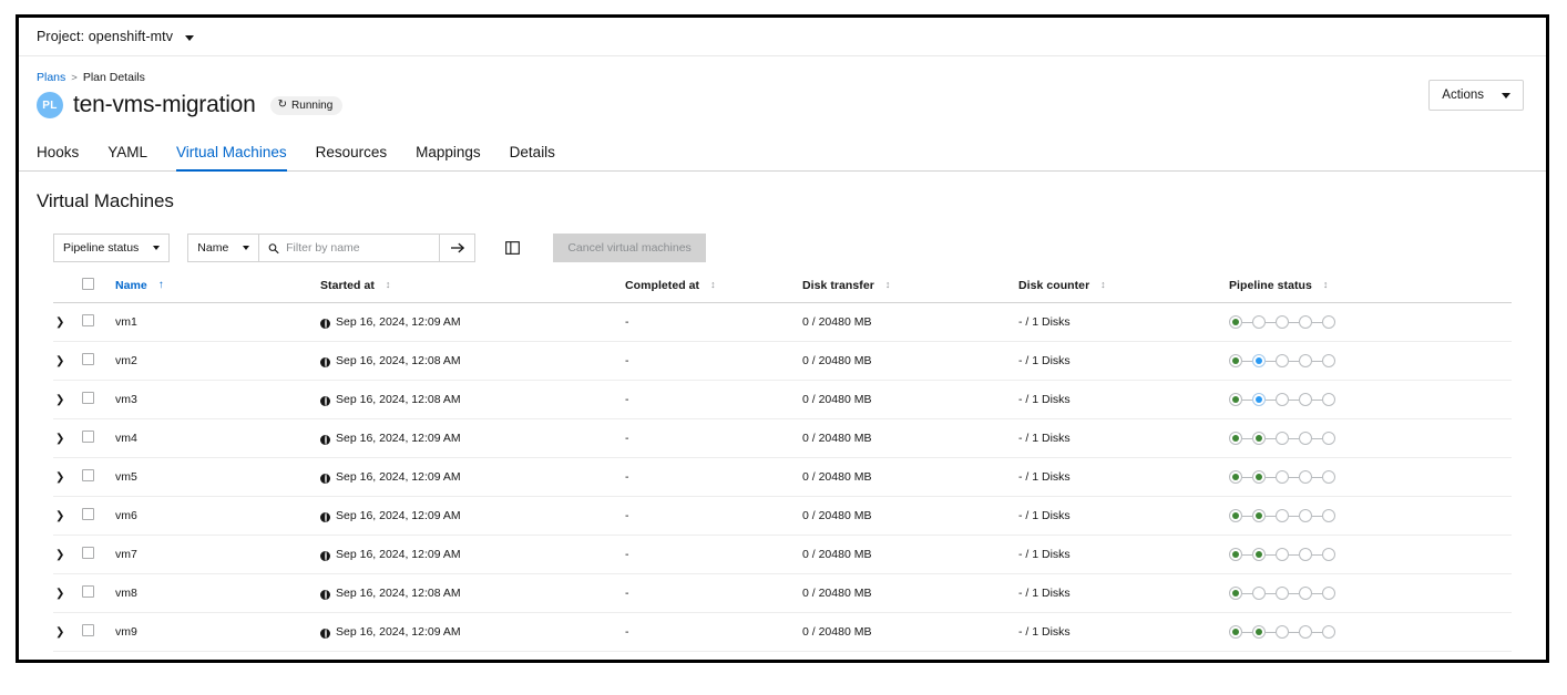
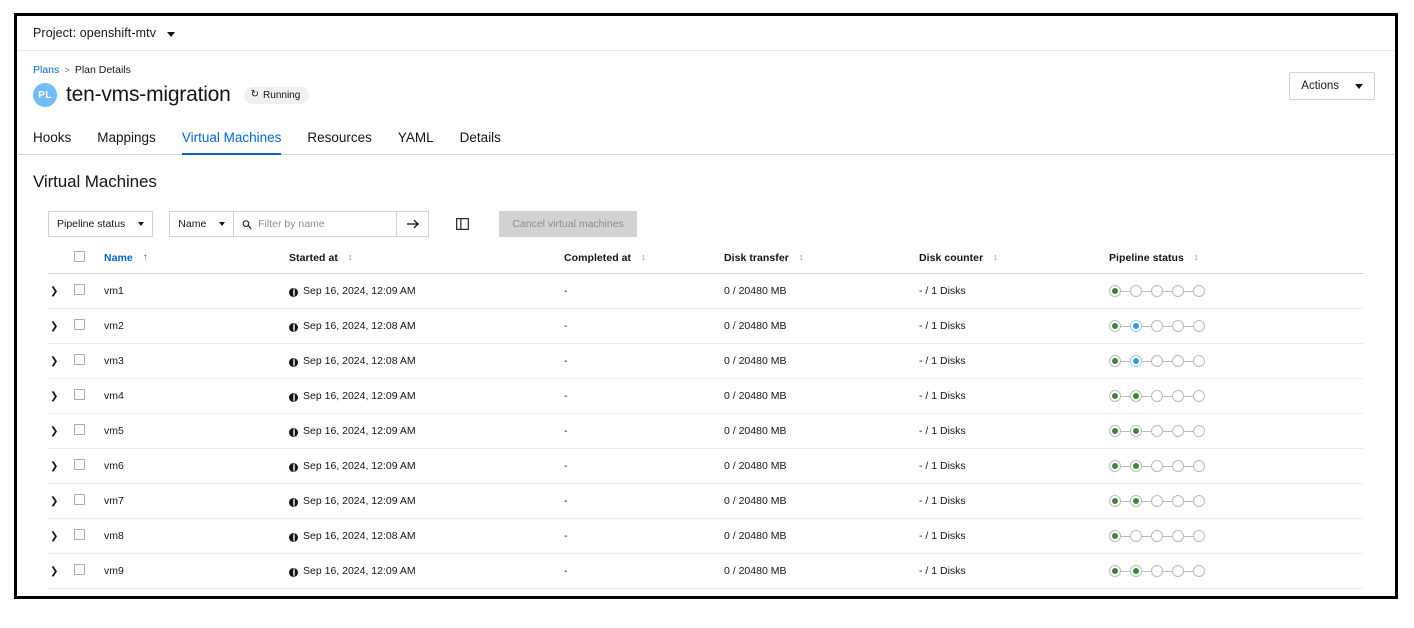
  Project: openshift-mtv
  Plans
  >
  Plan Details
  PL
  ten-vms-migration
  ↻
  Running
  Actions
  Hooks
- YAML
+ Mappings
  Virtual Machines
  Resources
- Mappings
+ YAML
  Details
  Virtual Machines
  Pipeline status
  Name
  Filter by name
  Cancel virtual machines
  		Name ↑	Started at ↕	Completed at ↕	Disk transfer ↕	Disk counter ↕	Pipeline status ↕
  ❯		vm1	Sep 16, 2024, 12:09 AM	-	0 / 20480 MB	- / 1 Disks
  ❯		vm2	Sep 16, 2024, 12:08 AM	-	0 / 20480 MB	- / 1 Disks
  ❯		vm3	Sep 16, 2024, 12:08 AM	-	0 / 20480 MB	- / 1 Disks
  ❯		vm4	Sep 16, 2024, 12:09 AM	-	0 / 20480 MB	- / 1 Disks
  ❯		vm5	Sep 16, 2024, 12:09 AM	-	0 / 20480 MB	- / 1 Disks
  ❯		vm6	Sep 16, 2024, 12:09 AM	-	0 / 20480 MB	- / 1 Disks
  ❯		vm7	Sep 16, 2024, 12:09 AM	-	0 / 20480 MB	- / 1 Disks
  ❯		vm8	Sep 16, 2024, 12:08 AM	-	0 / 20480 MB	- / 1 Disks
  ❯		vm9	Sep 16, 2024, 12:09 AM	-	0 / 20480 MB	- / 1 Disks
